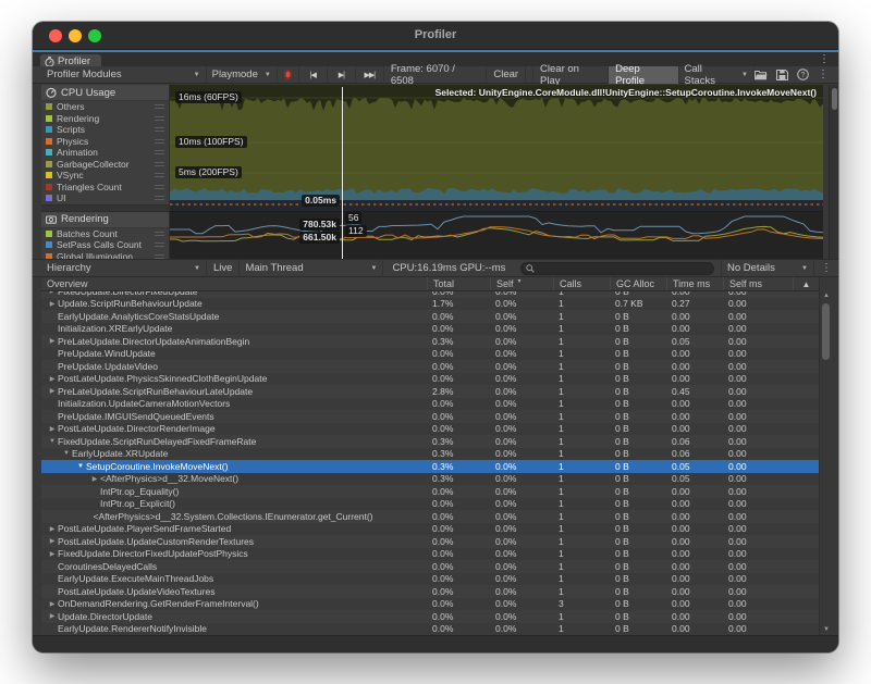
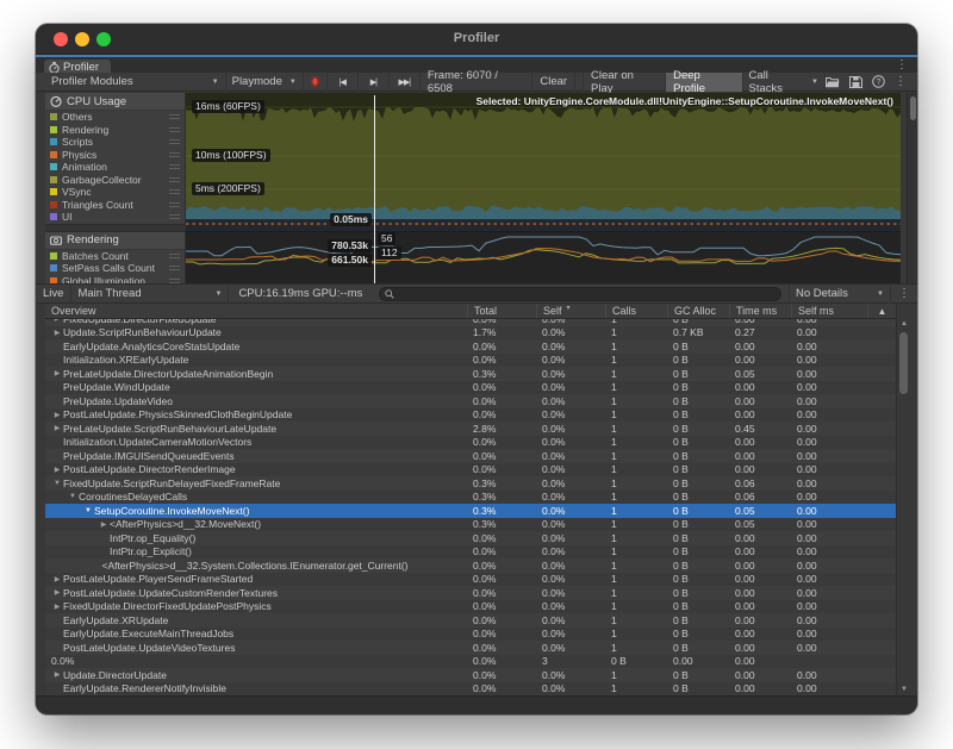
  Profiler
  Profiler
  ⋮
  Profiler Modules
  Playmode
  Frame: 6070 / 6508
  Clear
  Clear on Play
  Deep Profile
  Call Stacks
  ⋮
  CPU Usage
  Others
  Rendering
  Scripts
  Physics
  Animation
  GarbageCollector
  VSync
  Triangles Count
  UI
  Rendering
  Batches Count
  SetPass Calls Count
  Global Illumination
  Selected: UnityEngine.CoreModule.dll!UnityEngine::SetupCoroutine.InvokeMoveNext()
  16ms (60FPS)
  10ms (100FPS)
  5ms (200FPS)
  0.05ms
  780.53k
  661.50k
  56
  112
- Hierarchy
  Live
  Main Thread
  CPU:16.19ms GPU:--ms
  No Details
  ⋮
  Overview
  Total
  Self
  Calls
  GC Alloc
  Time ms
  Self ms
  ▲
  FixedUpdate.DirectorFixedUpdate
  0.0%
  0.0%
  1
  0 B
  0.00
  0.00
  Update.ScriptRunBehaviourUpdate
  1.7%
  0.0%
  1
  0.7 KB
  0.27
  0.00
  EarlyUpdate.AnalyticsCoreStatsUpdate
  0.0%
  0.0%
  1
  0 B
  0.00
  0.00
  Initialization.XREarlyUpdate
  0.0%
  0.0%
  1
  0 B
  0.00
  0.00
  PreLateUpdate.DirectorUpdateAnimationBegin
  0.3%
  0.0%
  1
  0 B
  0.05
  0.00
  PreUpdate.WindUpdate
  0.0%
  0.0%
  1
  0 B
  0.00
  0.00
  PreUpdate.UpdateVideo
  0.0%
  0.0%
  1
  0 B
  0.00
  0.00
  PostLateUpdate.PhysicsSkinnedClothBeginUpdate
  0.0%
  0.0%
  1
  0 B
  0.00
  0.00
  PreLateUpdate.ScriptRunBehaviourLateUpdate
  2.8%
  0.0%
  1
  0 B
  0.45
  0.00
  Initialization.UpdateCameraMotionVectors
  0.0%
  0.0%
  1
  0 B
  0.00
  0.00
  PreUpdate.IMGUISendQueuedEvents
  0.0%
  0.0%
  1
  0 B
  0.00
  0.00
  PostLateUpdate.DirectorRenderImage
  0.0%
  0.0%
  1
  0 B
  0.00
  0.00
  FixedUpdate.ScriptRunDelayedFixedFrameRate
  0.3%
  0.0%
  1
  0 B
  0.06
  0.00
- EarlyUpdate.XRUpdate
+ CoroutinesDelayedCalls
  0.3%
  0.0%
  1
  0 B
  0.06
  0.00
  SetupCoroutine.InvokeMoveNext()
  0.3%
  0.0%
  1
  0 B
  0.05
  0.00
  <AfterPhysics>d__32.MoveNext()
  0.3%
  0.0%
  1
  0 B
  0.05
  0.00
  IntPtr.op_Equality()
  0.0%
  0.0%
  1
  0 B
  0.00
  0.00
  IntPtr.op_Explicit()
  0.0%
  0.0%
  1
  0 B
  0.00
  0.00
  <AfterPhysics>d__32.System.Collections.IEnumerator.get_Current()
  0.0%
  0.0%
  1
  0 B
  0.00
  0.00
  PostLateUpdate.PlayerSendFrameStarted
  0.0%
  0.0%
  1
  0 B
  0.00
  0.00
  PostLateUpdate.UpdateCustomRenderTextures
  0.0%
  0.0%
  1
  0 B
  0.00
  0.00
  FixedUpdate.DirectorFixedUpdatePostPhysics
  0.0%
  0.0%
  1
  0 B
  0.00
  0.00
- CoroutinesDelayedCalls
+ EarlyUpdate.XRUpdate
  0.0%
  0.0%
  1
  0 B
  0.00
  0.00
  EarlyUpdate.ExecuteMainThreadJobs
  0.0%
  0.0%
  1
  0 B
  0.00
  0.00
  PostLateUpdate.UpdateVideoTextures
  0.0%
  0.0%
  1
  0 B
  0.00
  0.00
- OnDemandRendering.GetRenderFrameInterval()
  0.0%
  0.0%
  3
  0 B
  0.00
  0.00
  Update.DirectorUpdate
  0.0%
  0.0%
  1
  0 B
  0.00
  0.00
  EarlyUpdate.RendererNotifyInvisible
  0.0%
  0.0%
  1
  0 B
  0.00
  0.00
